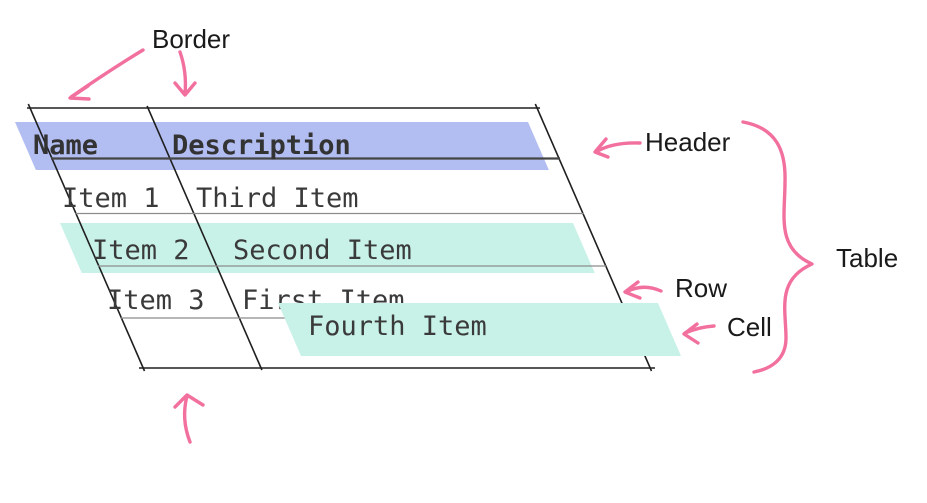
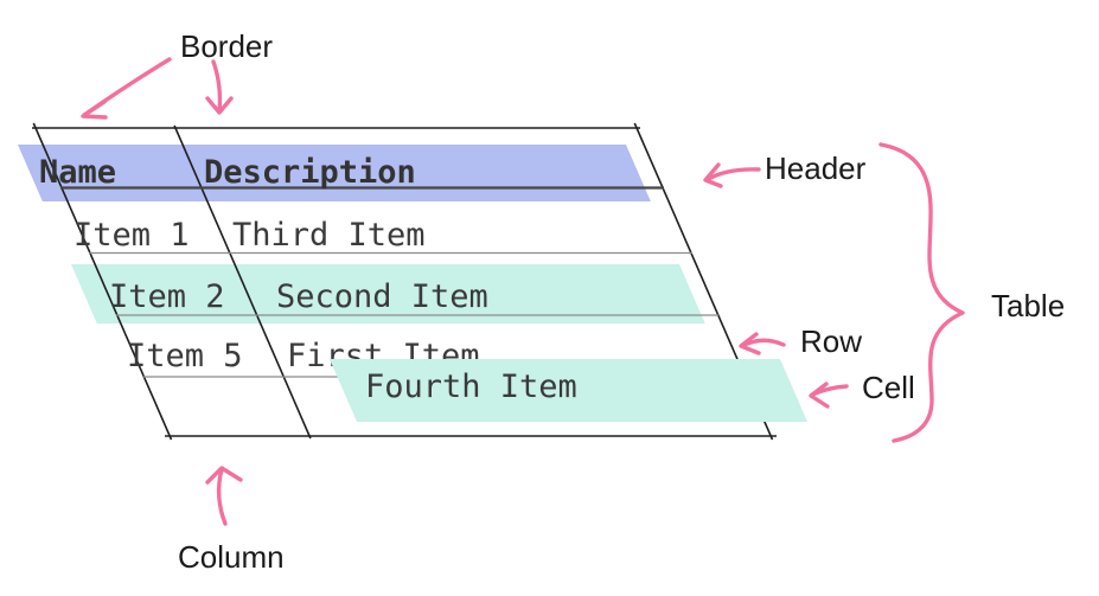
  Name
  Description
  Item 1
  Third Item
  Item 2
  Second Item
- Item 3
+ Item 5
  First Item
  Fourth Item
  Border
  Header
  Table
  Row
  Cell
+ Column
